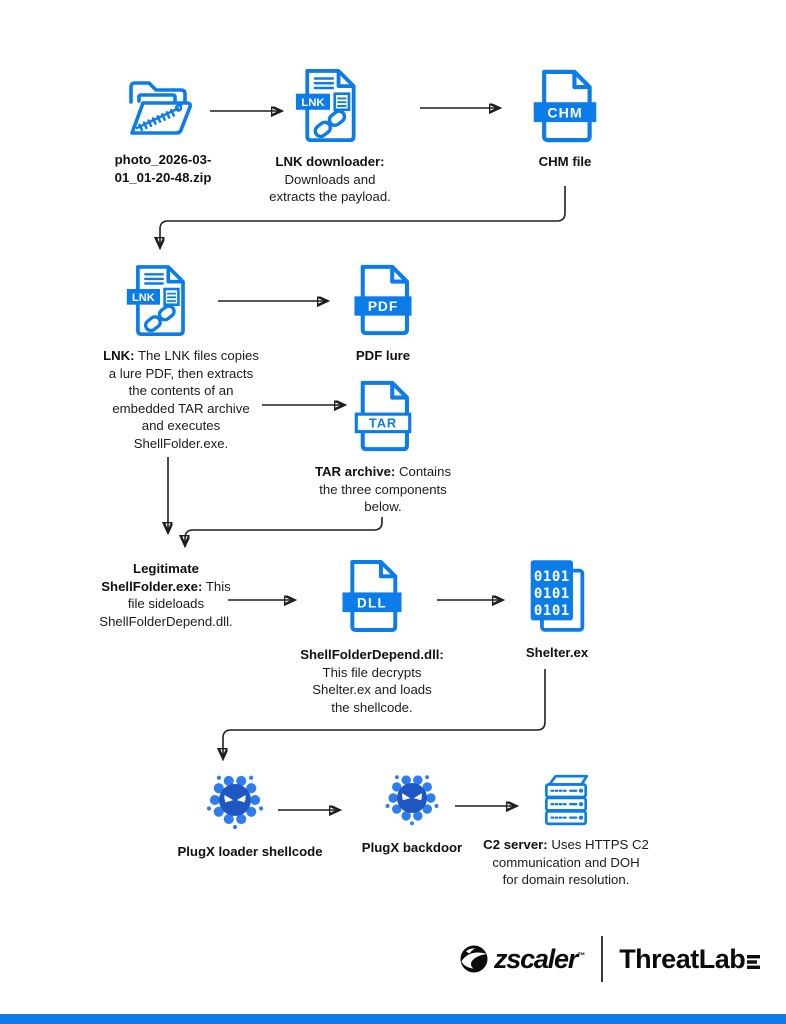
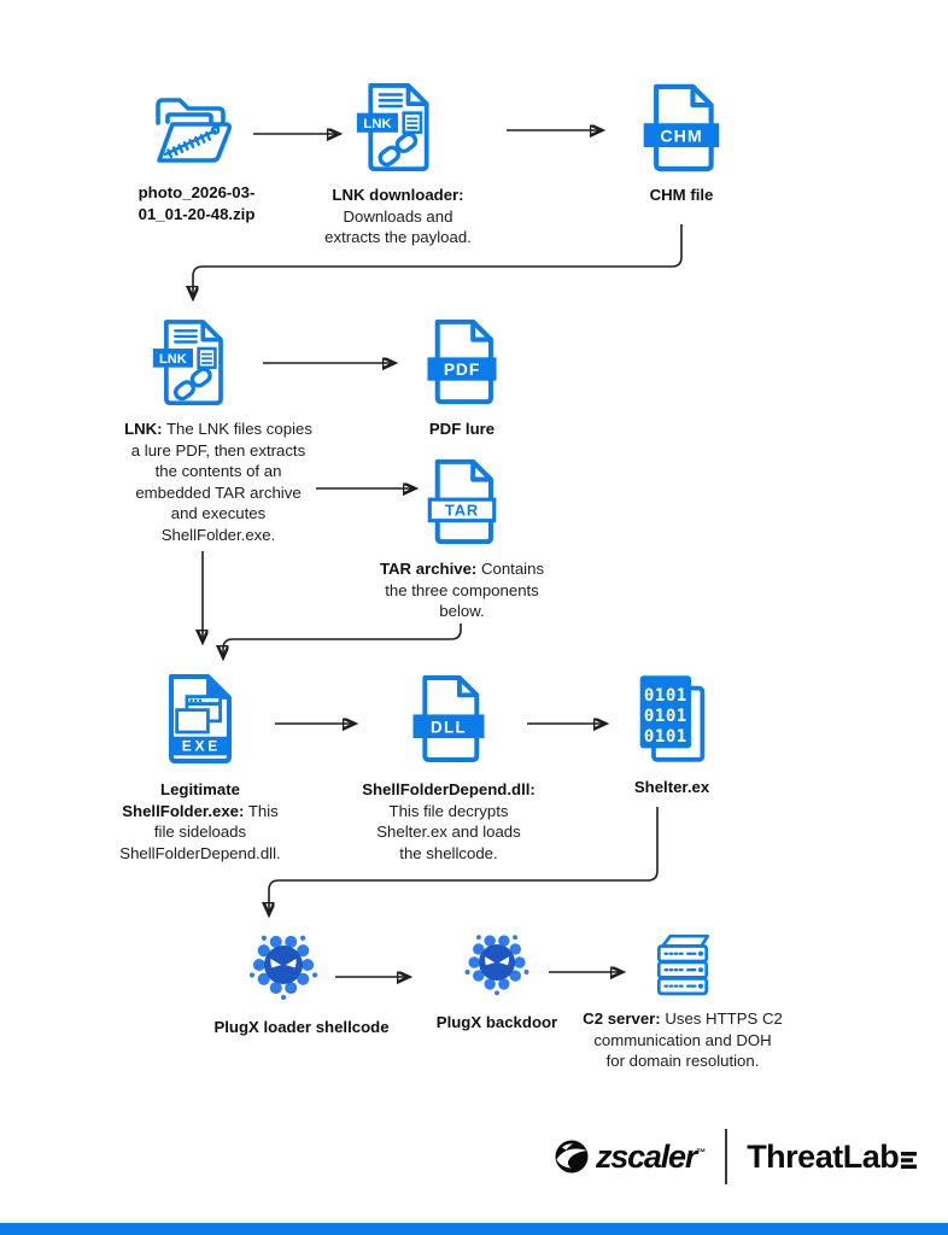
  photo_2026-03-
  01_01-20-48.zip
  LNK
  LNK downloader:
  Downloads and
  extracts the payload.
  CHM
  CHM file
  LNK
  LNK: The LNK files copies
  a lure PDF, then extracts
  the contents of an
  embedded TAR archive
  and executes
  ShellFolder.exe.
  PDF
  PDF lure
  TAR
  TAR archive: Contains
  the three components
  below.
+ EXE
  Legitimate
  ShellFolder.exe: This
  file sideloads
  ShellFolderDepend.dll.
  DLL
  ShellFolderDepend.dll:
  This file decrypts
  Shelter.ex and loads
  the shellcode.
  0101
  0101
  0101
  Shelter.ex
  PlugX loader shellcode
  PlugX backdoor
  C2 server: Uses HTTPS C2
  communication and DOH
  for domain resolution.
  zscaler™
  ThreatLab
